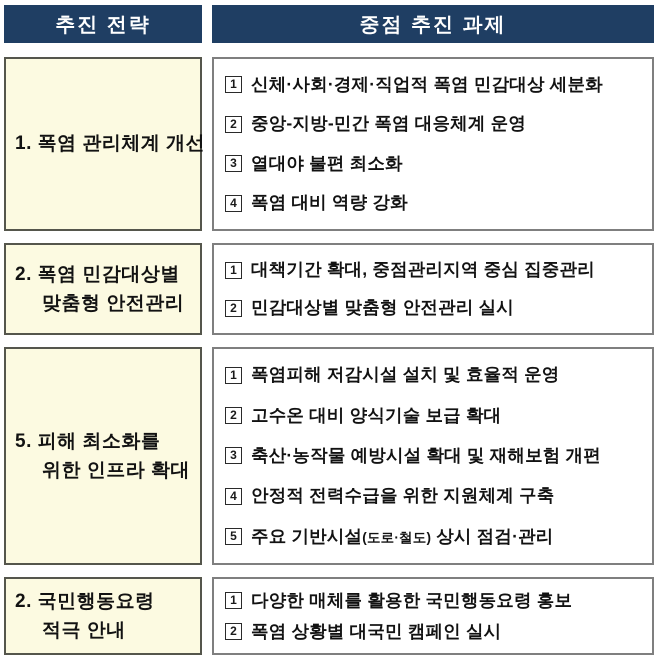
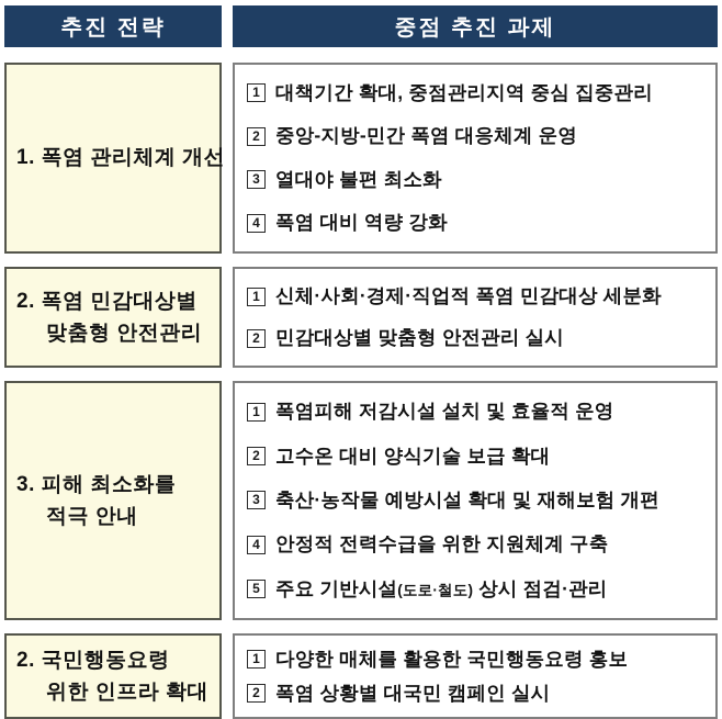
  추진 전략
  중점 추진 과제
  1. 폭염 관리체계 개선
  1
- 신체·사회·경제·직업적 폭염 민감대상 세분화
+ 대책기간 확대, 중점관리지역 중심 집중관리
  2
  중앙-지방-민간 폭염 대응체계 운영
  3
  열대야 불편 최소화
  4
  폭염 대비 역량 강화
  2. 폭염 민감대상별
  맞춤형 안전관리
  1
- 대책기간 확대, 중점관리지역 중심 집중관리
+ 신체·사회·경제·직업적 폭염 민감대상 세분화
  2
  민감대상별 맞춤형 안전관리 실시
- 5. 피해 최소화를
+ 3. 피해 최소화를
- 위한 인프라 확대
+ 적극 안내
  1
  폭염피해 저감시설 설치 및 효율적 운영
  2
  고수온 대비 양식기술 보급 확대
  3
  축산·농작물 예방시설 확대 및 재해보험 개편
  4
  안정적 전력수급을 위한 지원체계 구축
  5
  주요 기반시설(도로·철도) 상시 점검·관리
  2. 국민행동요령
- 적극 안내
+ 위한 인프라 확대
  1
  다양한 매체를 활용한 국민행동요령 홍보
  2
  폭염 상황별 대국민 캠페인 실시
